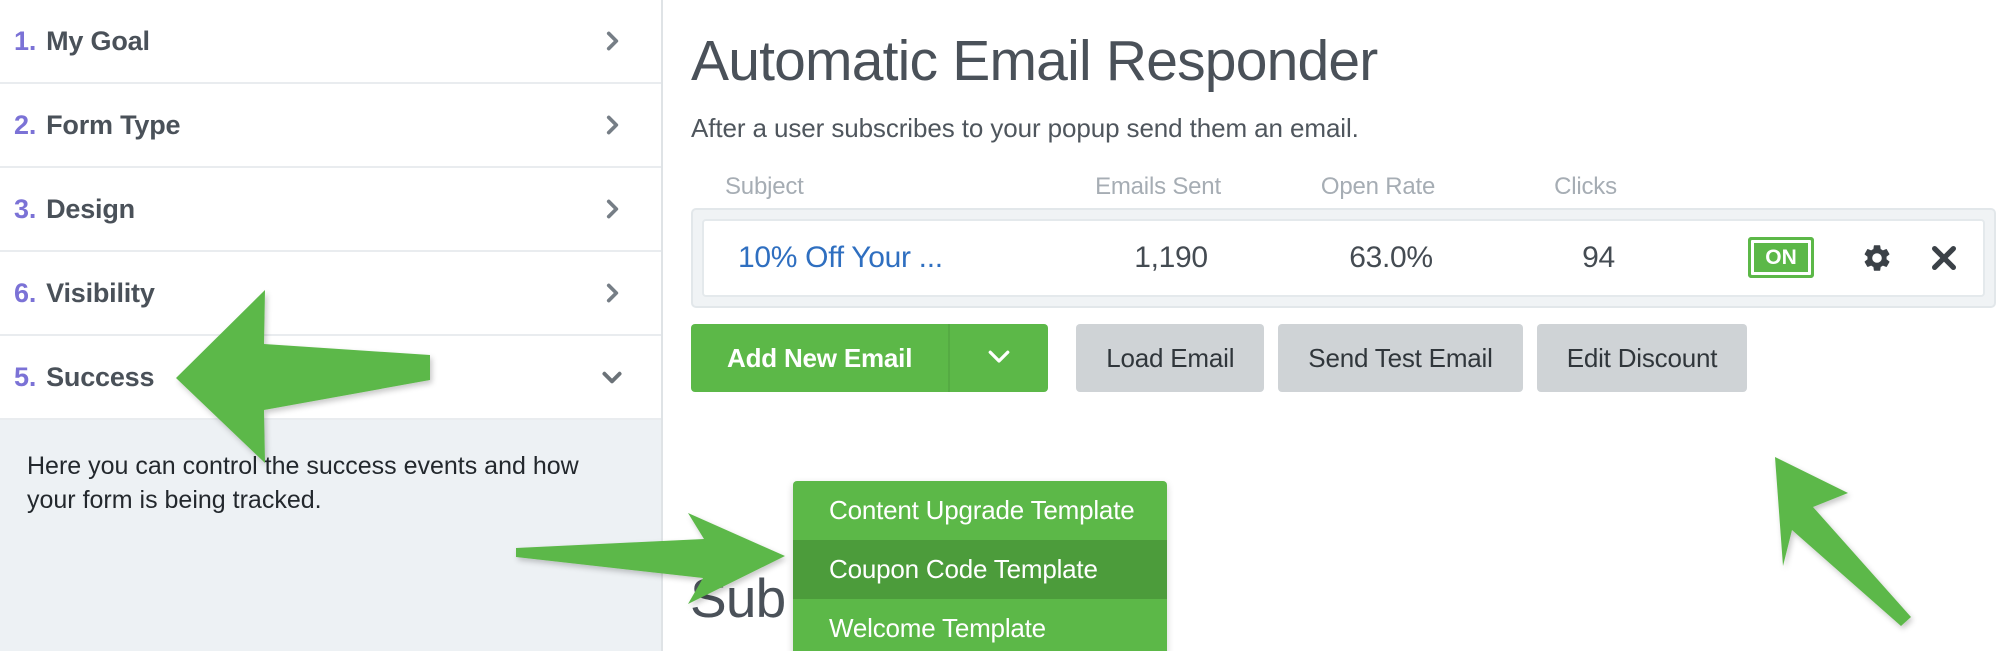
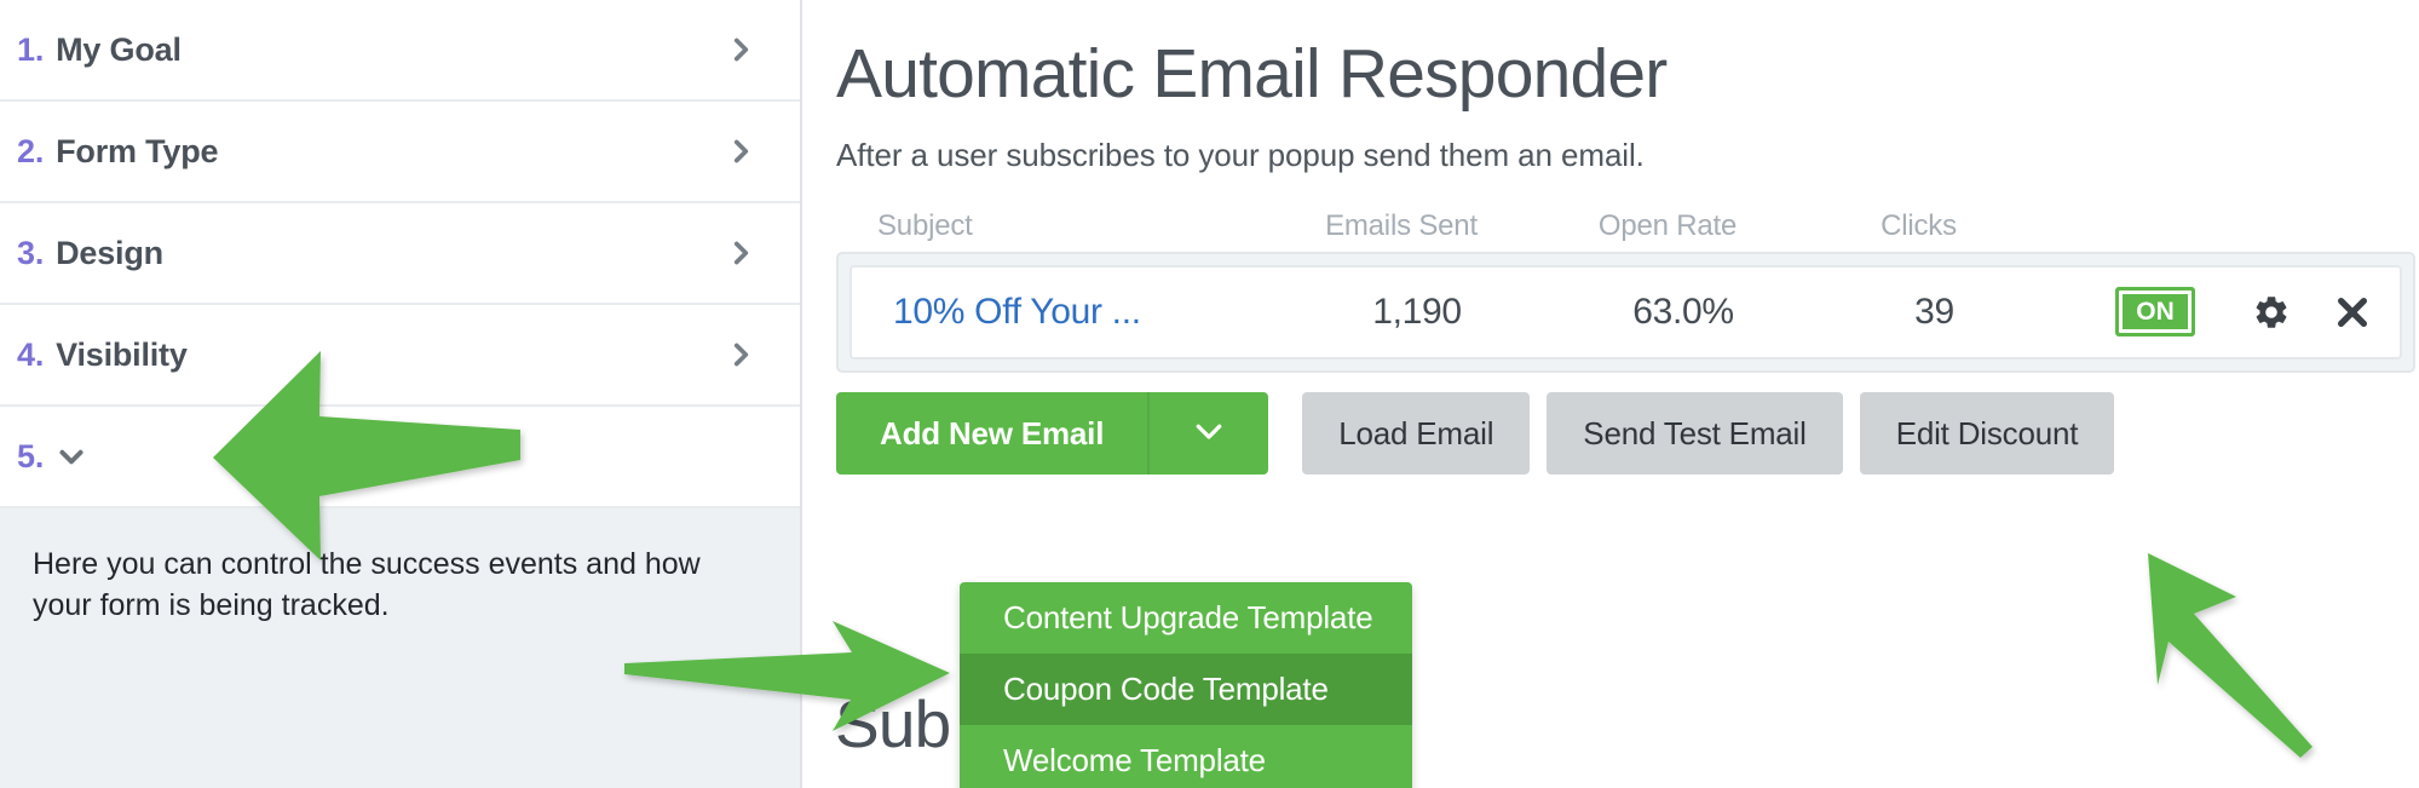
  1.
  My Goal
  2.
  Form Type
  3.
  Design
- 6.
+ 4.
  Visibility
  5.
- Success
  Here you can control the success events and how your form is being tracked.
  Automatic Email Responder
  After a user subscribes to your popup send them an email.
  Subject
  Emails Sent
  Open Rate
  Clicks
  10% Off Your ...
  1,190
  63.0%
- 94
+ 39
  ON
  Add New Email
  Load Email
  Send Test Email
  Edit Discount
  Content Upgrade Template
  Coupon Code Template
  Welcome Template
